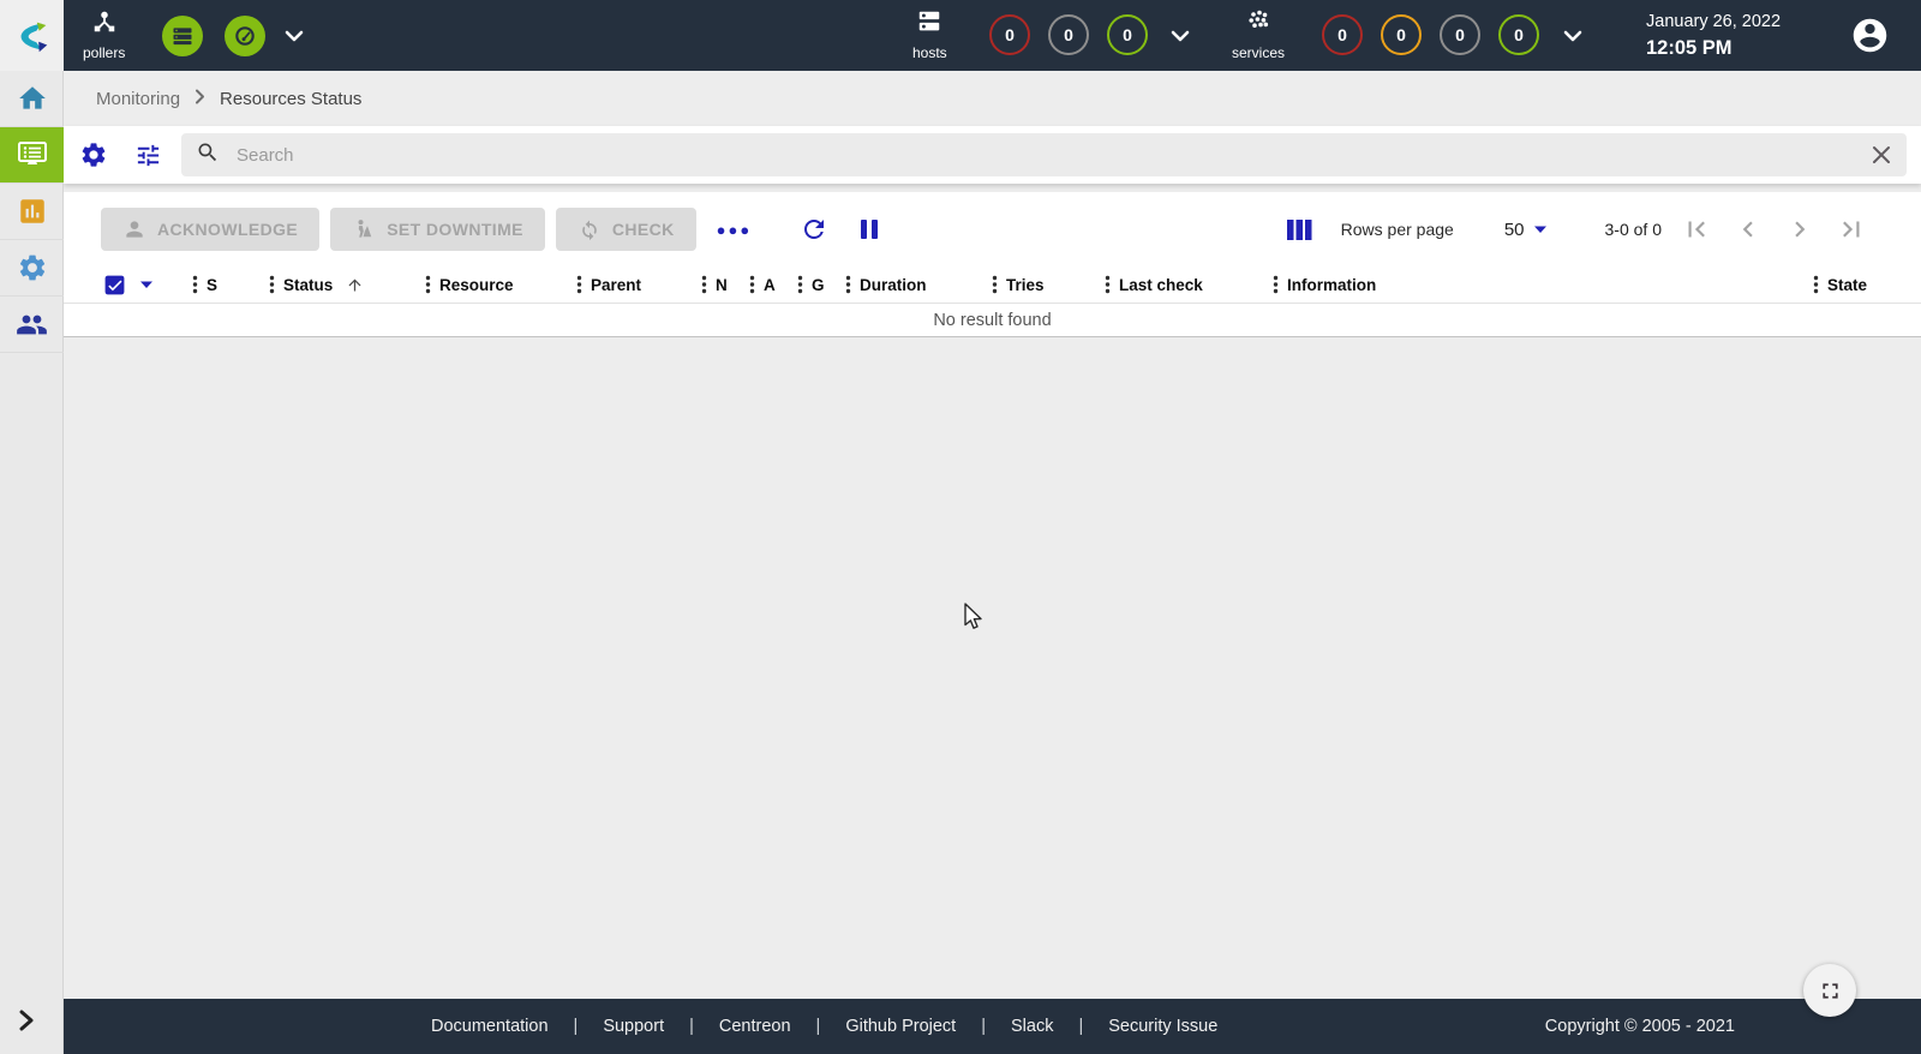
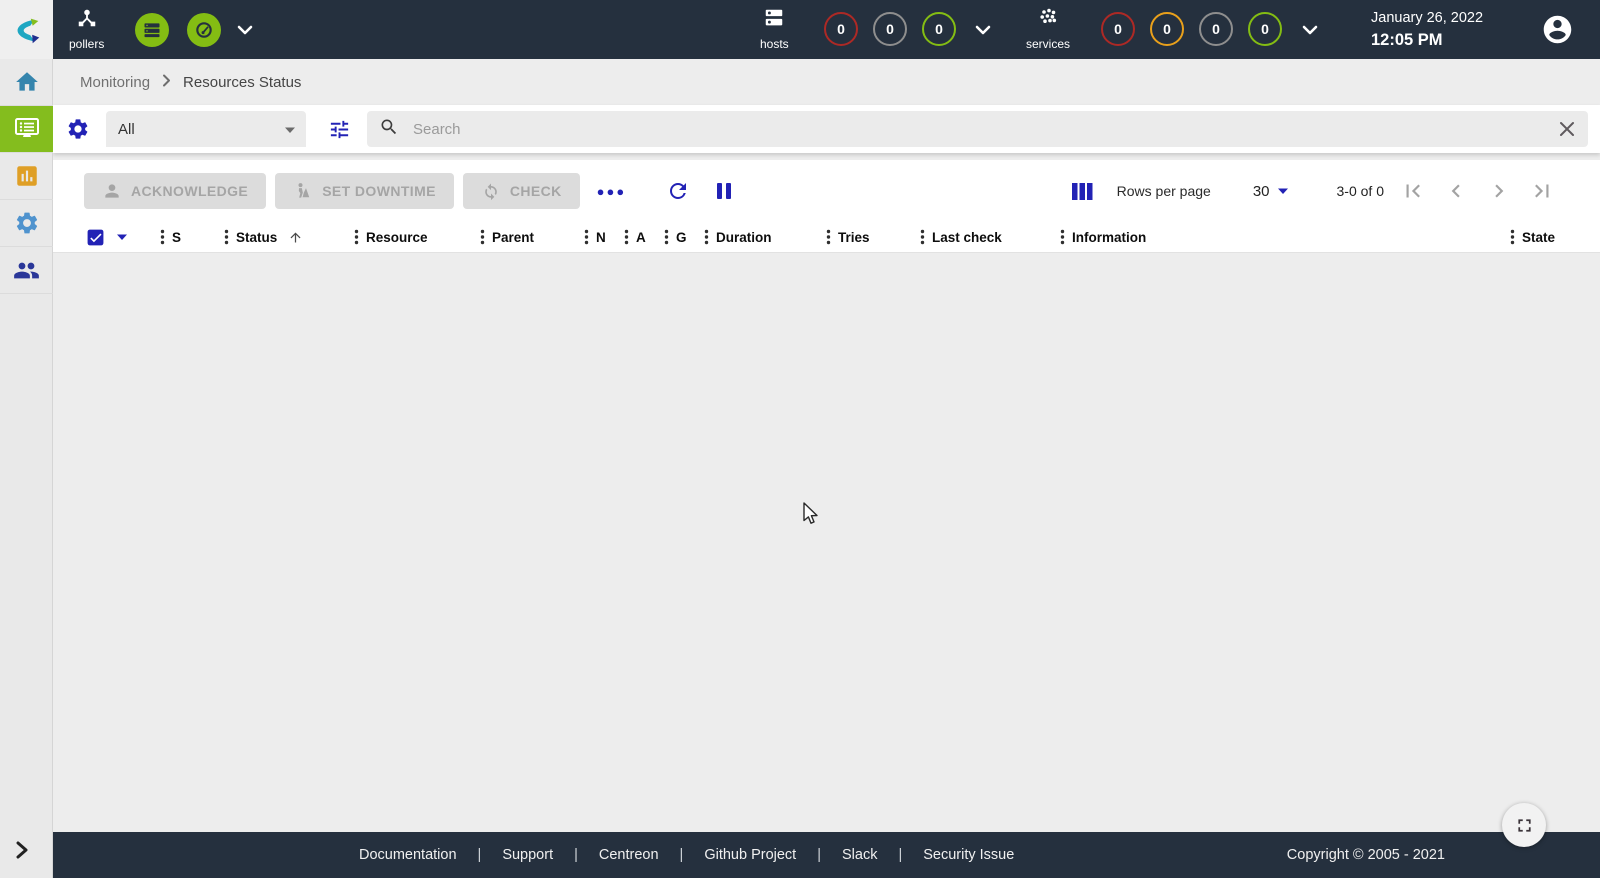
  pollers
  hosts
  0
  0
  0
  services
  0
  0
  0
  0
  January 26, 2022
  12:05 PM
  Monitoring
  Resources Status
+ All
  Search
  ACKNOWLEDGE
  SET DOWNTIME
  CHECK
  ●●●
  Rows per page
- 50
+ 30
  3-0 of 0
  S
  Status
  Resource
  Parent
  N
  A
  G
  Duration
  Tries
  Last check
  Information
  State
- No result found
  Documentation
  |
  Support
  |
  Centreon
  |
  Github Project
  |
  Slack
  |
  Security Issue
  Copyright © 2005 - 2021
